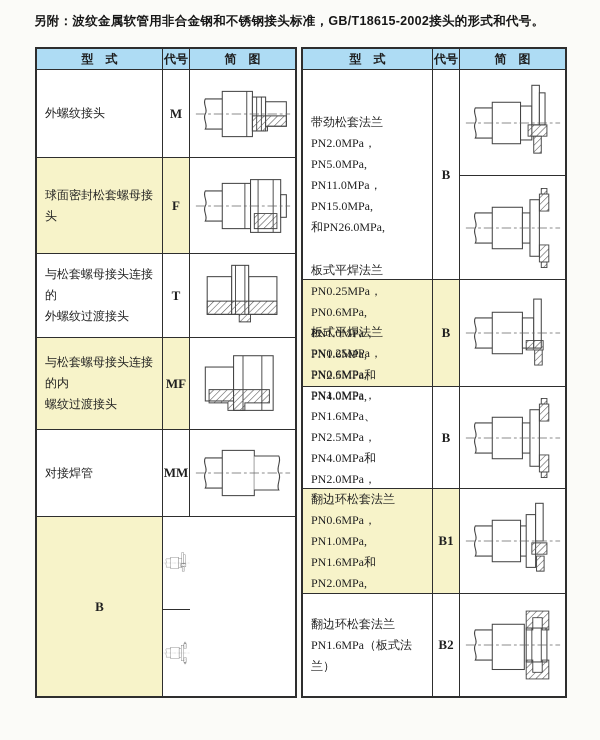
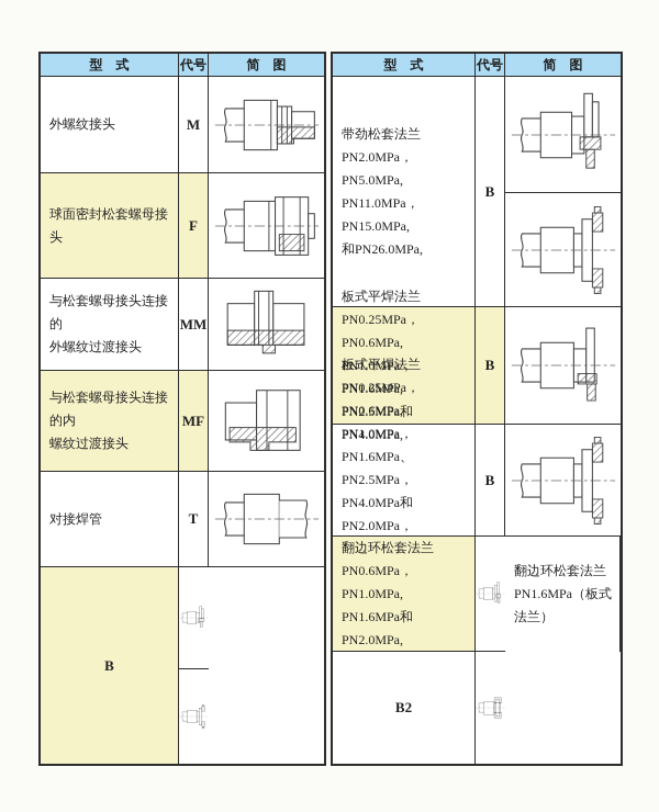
- 另附：波纹金属软管用非合金钢和不锈钢接头标准，GB/T18615-2002接头的形式和代号。
  型 式
  代号
  简 图
  外螺纹接头
  M
  球面密封松套螺母接头
  F
  与松套螺母接头连接的
  外螺纹过渡接头
- T
+ MM
  与松套螺母接头连接的内
  螺纹过渡接头
  MF
  对接焊管
- MM
+ T
  B
  型 式
  代号
  简 图
  带劲松套法兰
  PN2.0MPa，PN5.0MPa,
  PN11.0MPa，PN15.0MPa,
  和PN26.0MPa,
  B
  板式平焊法兰
  PN0.25MPa，PN0.6MPa,
  PN1.0MPa，PN1.6MPa,
  B
  板式平焊法兰
  PN0.25MPa，PN0.6MPa,
  PN1.0MPa，PN1.6MPa、
  PN2.5MPa，PN4.0MPa和
  B
  翻边环松套法兰
  PN0.6MPa，PN1.0MPa,
  PN1.6MPa和PN2.0MPa,
- B1
  翻边环松套法兰
  PN1.6MPa（板式法兰）
  B2
